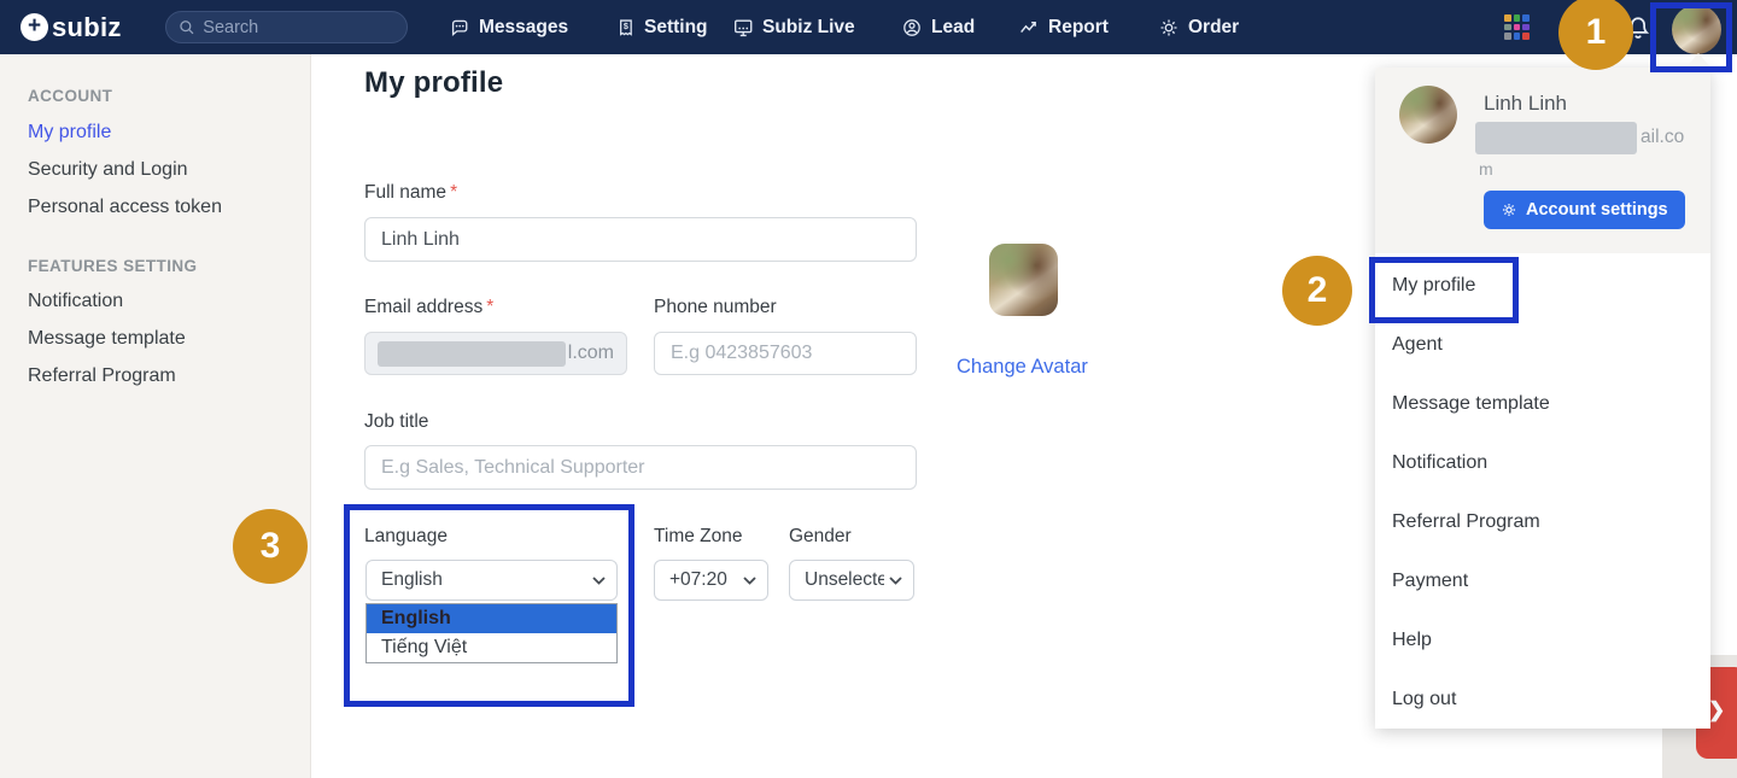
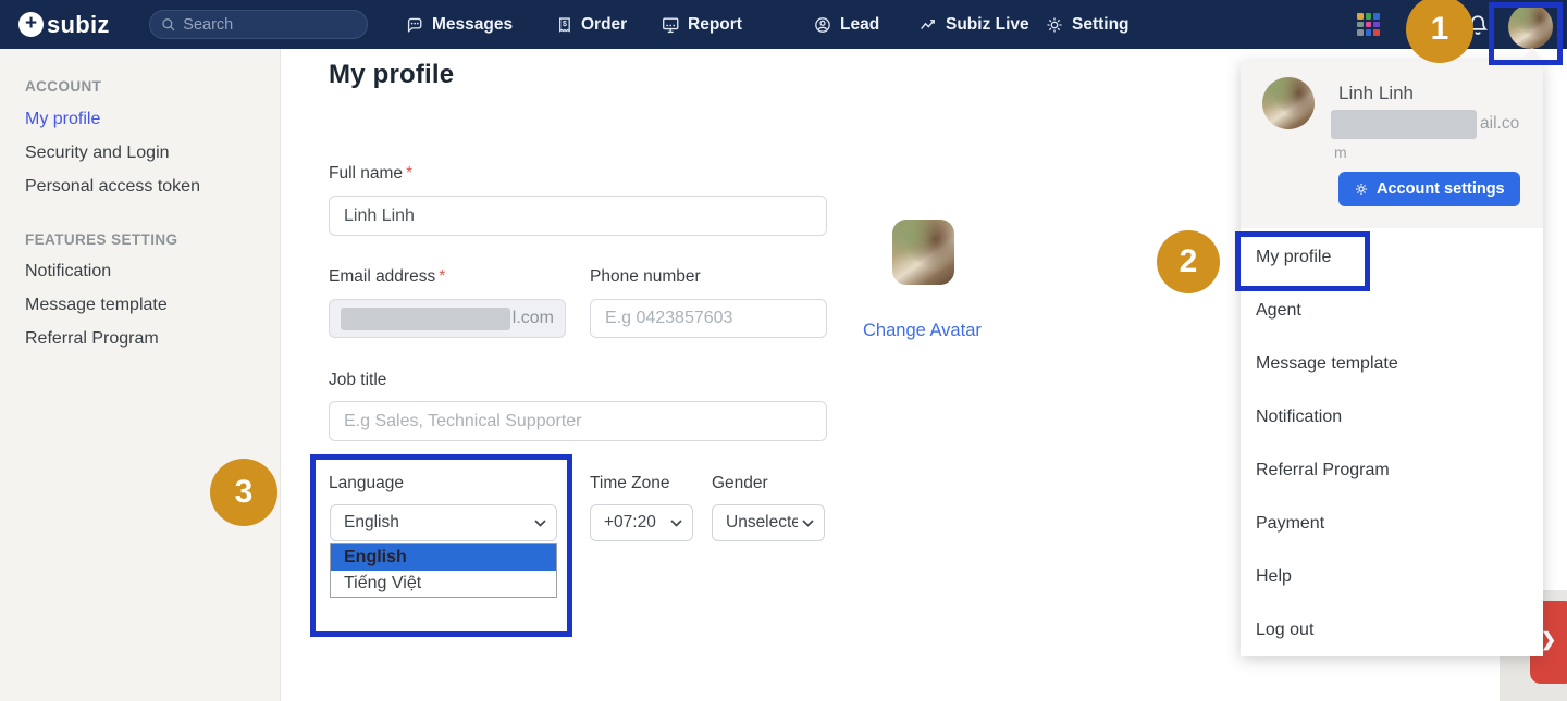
  +
  subiz
  Search
  Messages
  $
- Setting
+ Order
- Subiz Live
+ Report
  Lead
- Report
+ Subiz Live
- Order
+ Setting
  ACCOUNT
  My profile
  Security and Login
  Personal access token
  FEATURES SETTING
  Notification
  Message template
  Referral Program
  My profile
  Full name *
  Linh Linh
  Email address *
  l.com
  Phone number
  E.g 0423857603
  Job title
  E.g Sales, Technical Supporter
  Language
  English
  English
  Tiếng Việt
  Time Zone
  +07:20
  Gender
  Unselecte
  Change Avatar
  ❯
  Linh Linh
  ail.co
  m
  Account settings
  My profile
  Agent
  Message template
  Notification
  Referral Program
  Payment
  Help
  Log out
  1
  2
  3
